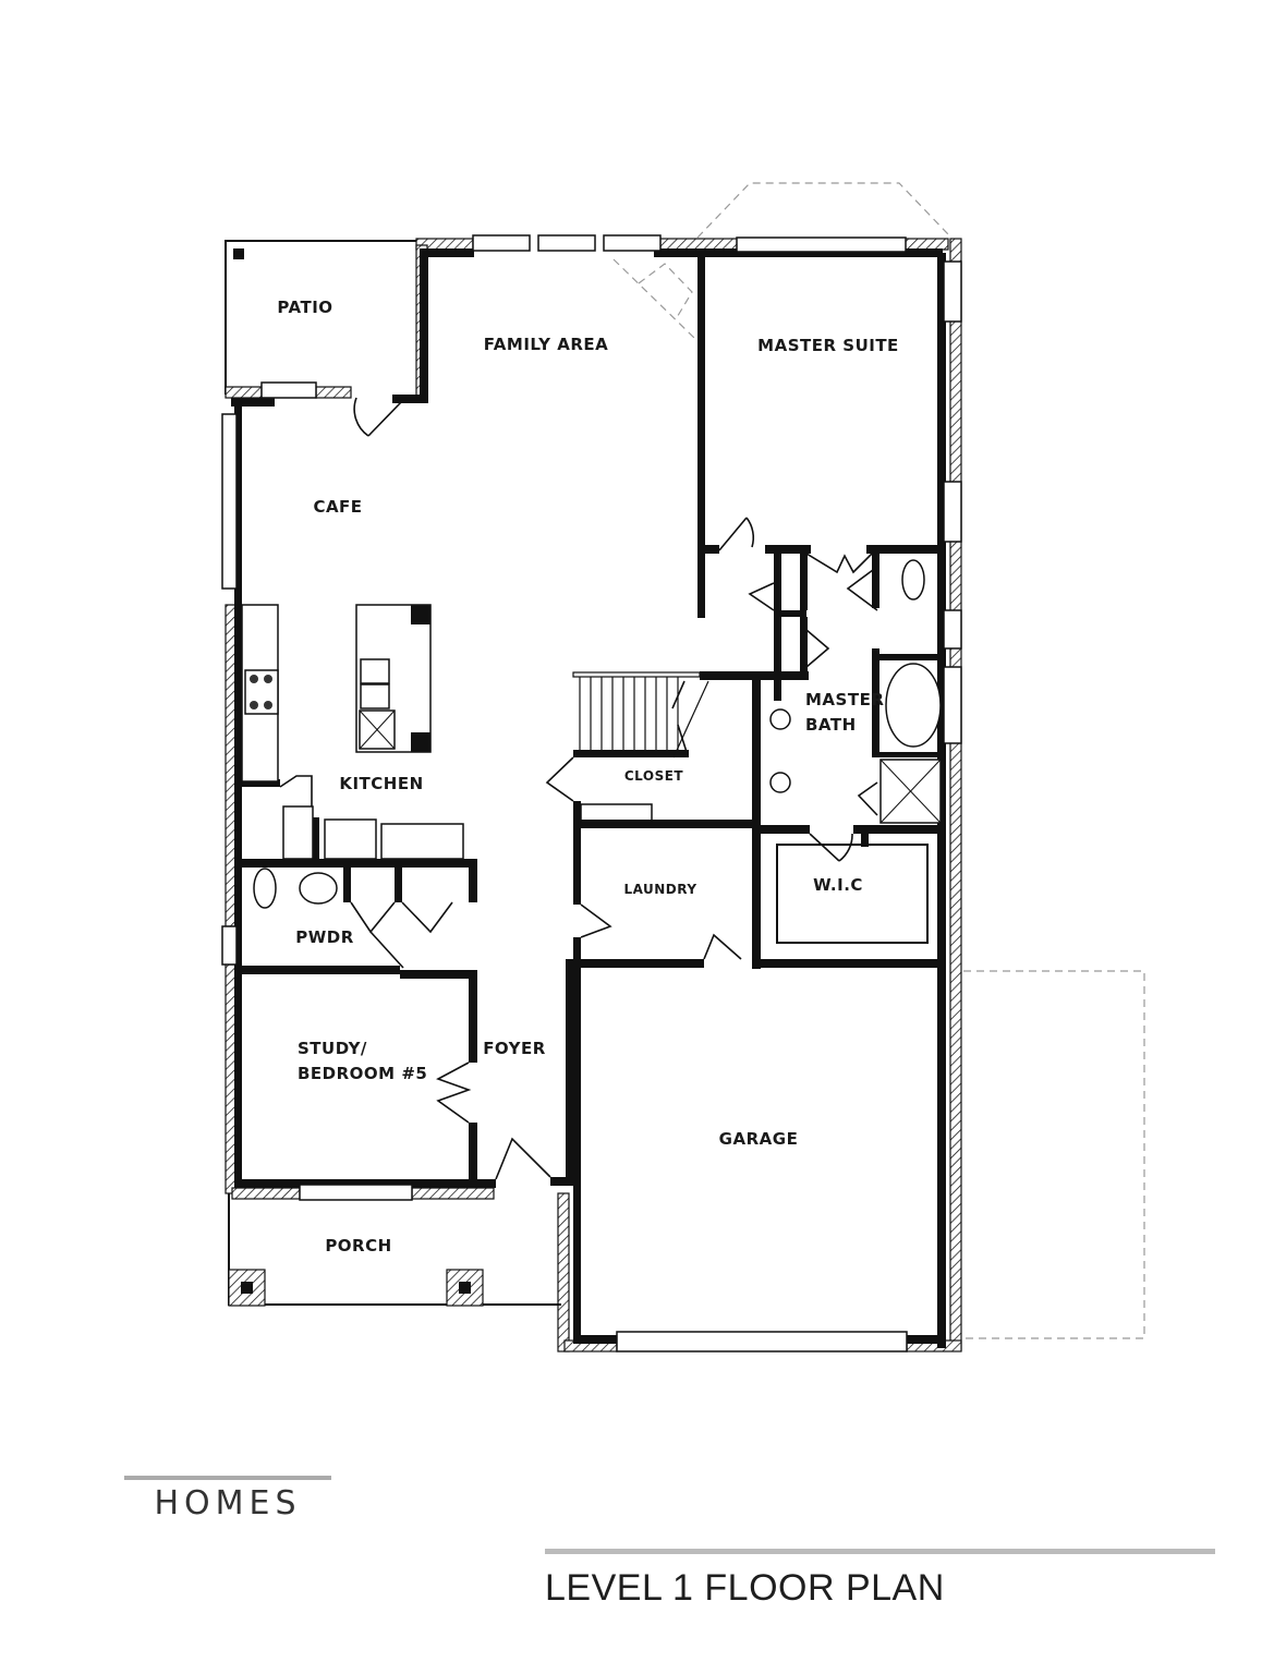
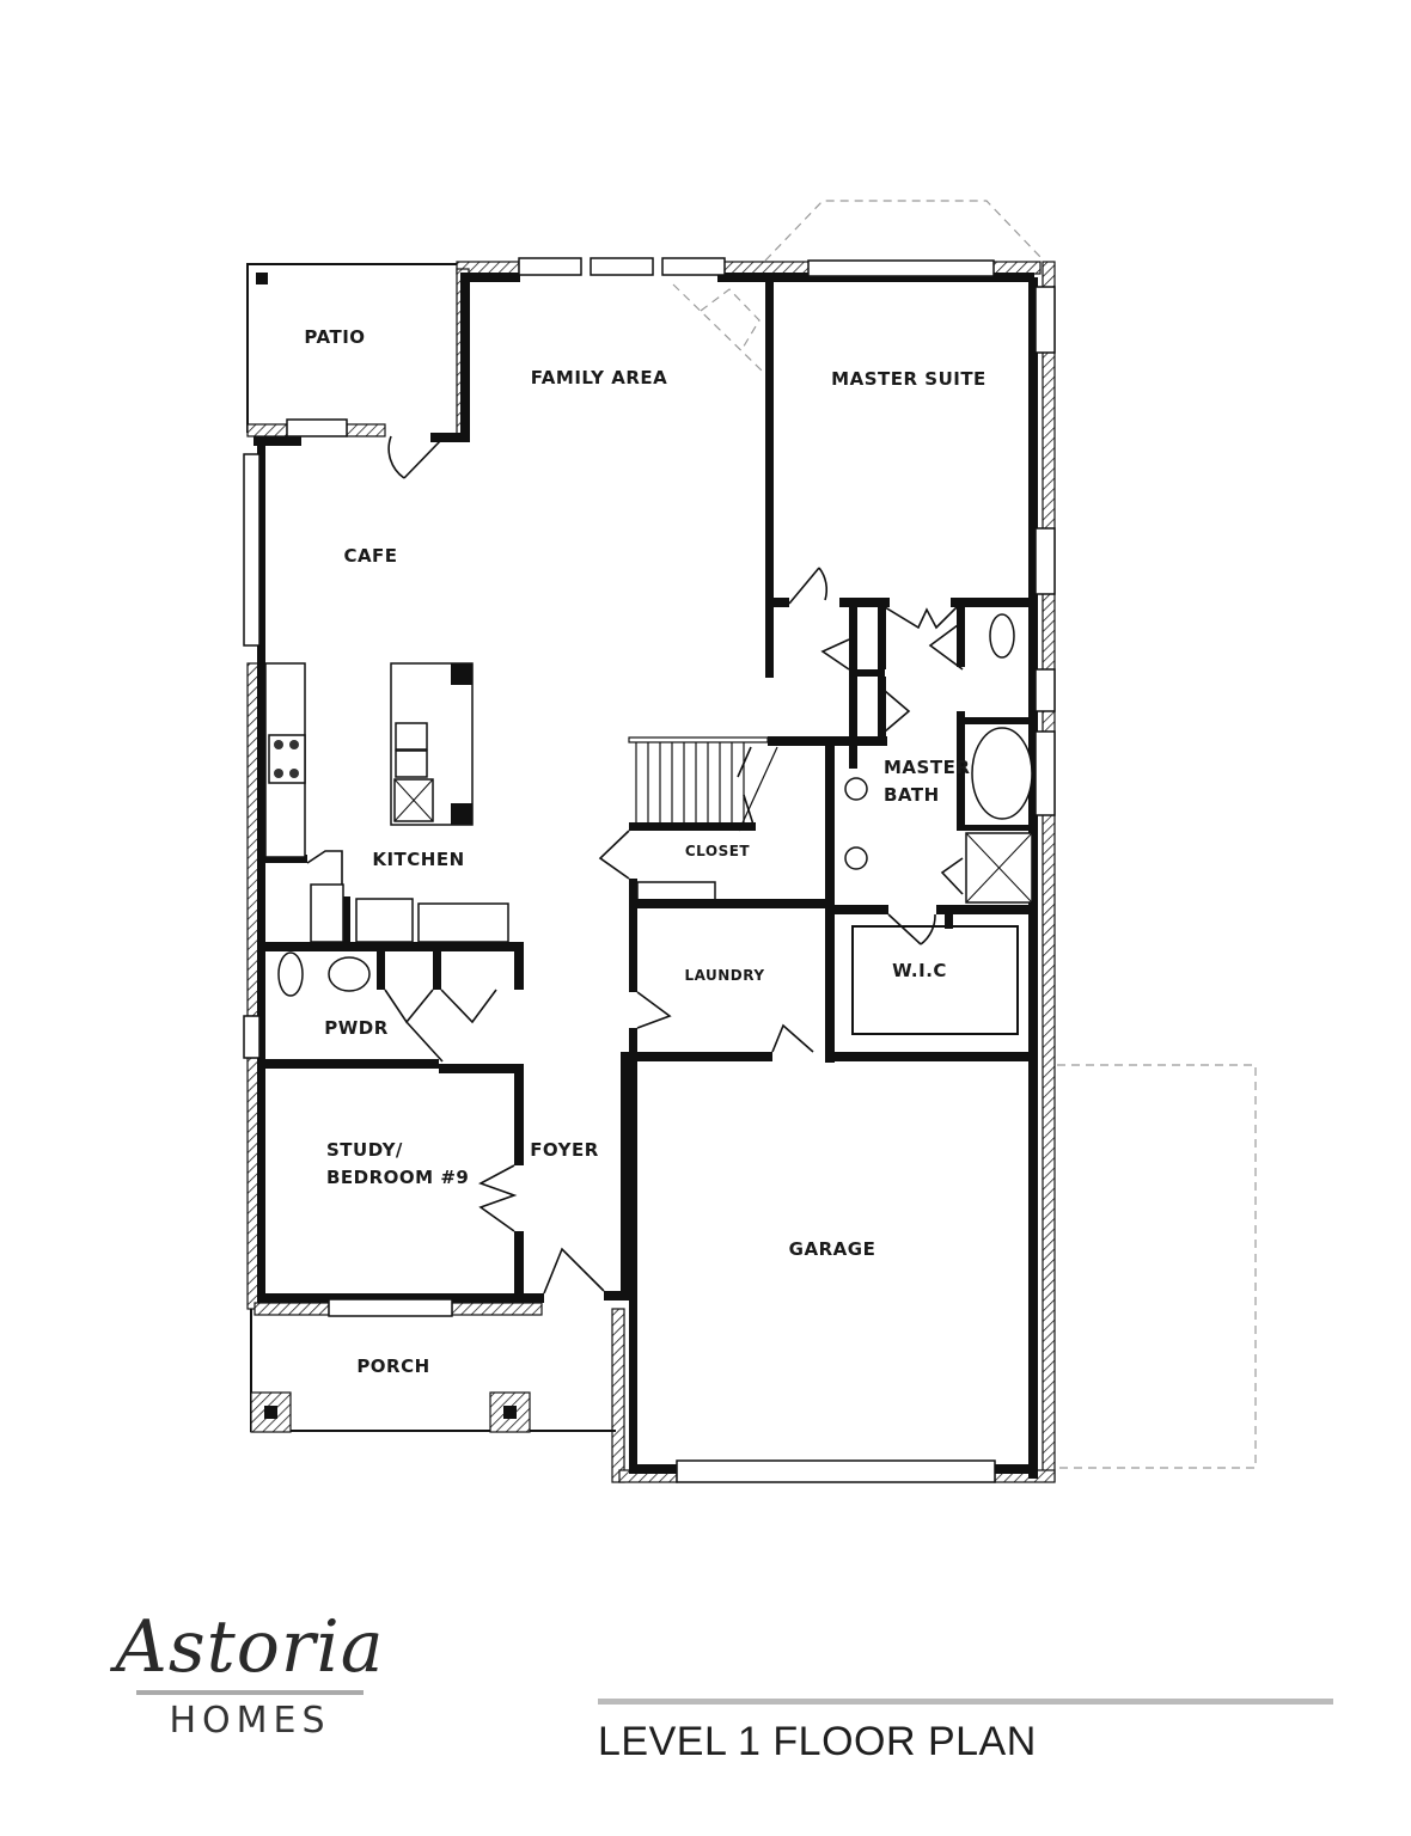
  PATIO
  FAMILY AREA
  MASTER SUITE
  CAFE
  KITCHEN
  CLOSET
  MASTER
  BATH
  LAUNDRY
  W.I.C
  PWDR
  STUDY/
- BEDROOM #5
+ BEDROOM #9
  FOYER
  GARAGE
  PORCH
+ Astoria
  HOMES
  LEVEL 1 FLOOR PLAN
